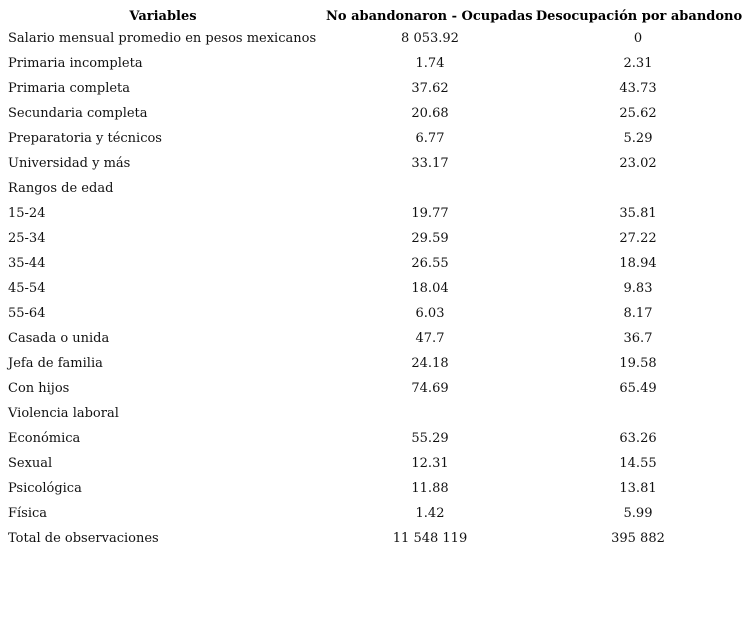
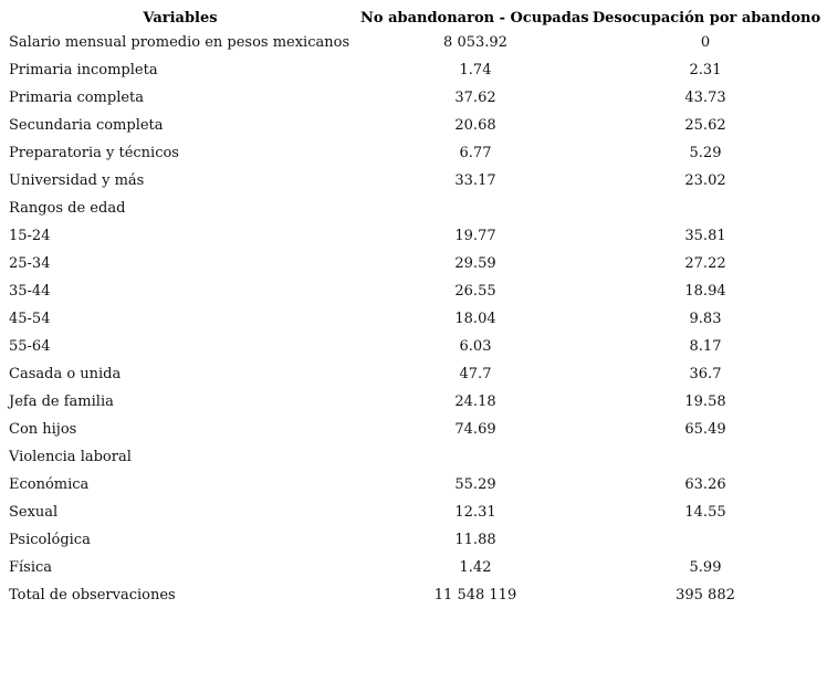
  Variables
  No abandonaron - Ocupadas
  Desocupación por abandono
  Salario mensual promedio en pesos mexicanos
  8 053.92
  0
  Primaria incompleta
  1.74
  2.31
  Primaria completa
  37.62
  43.73
  Secundaria completa
  20.68
  25.62
  Preparatoria y técnicos
  6.77
  5.29
  Universidad y más
  33.17
  23.02
  Rangos de edad
  15-24
  19.77
  35.81
  25-34
  29.59
  27.22
  35-44
  26.55
  18.94
  45-54
  18.04
  9.83
  55-64
  6.03
  8.17
  Casada o unida
  47.7
  36.7
  Jefa de familia
  24.18
  19.58
  Con hijos
  74.69
  65.49
  Violencia laboral
  Económica
  55.29
  63.26
  Sexual
  12.31
  14.55
  Psicológica
  11.88
- 13.81
  Física
  1.42
  5.99
  Total de observaciones
  11 548 119
  395 882
